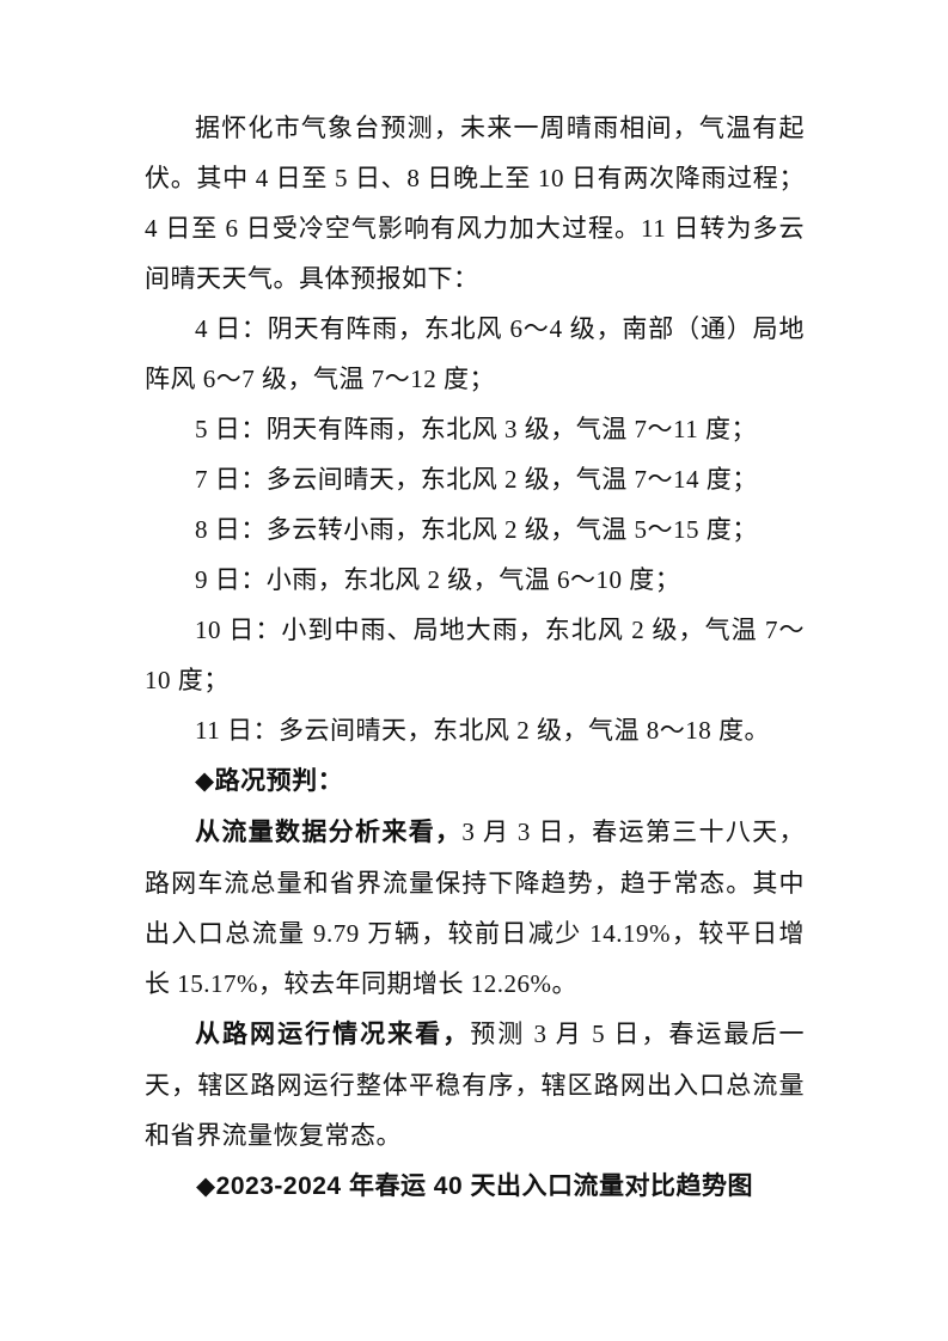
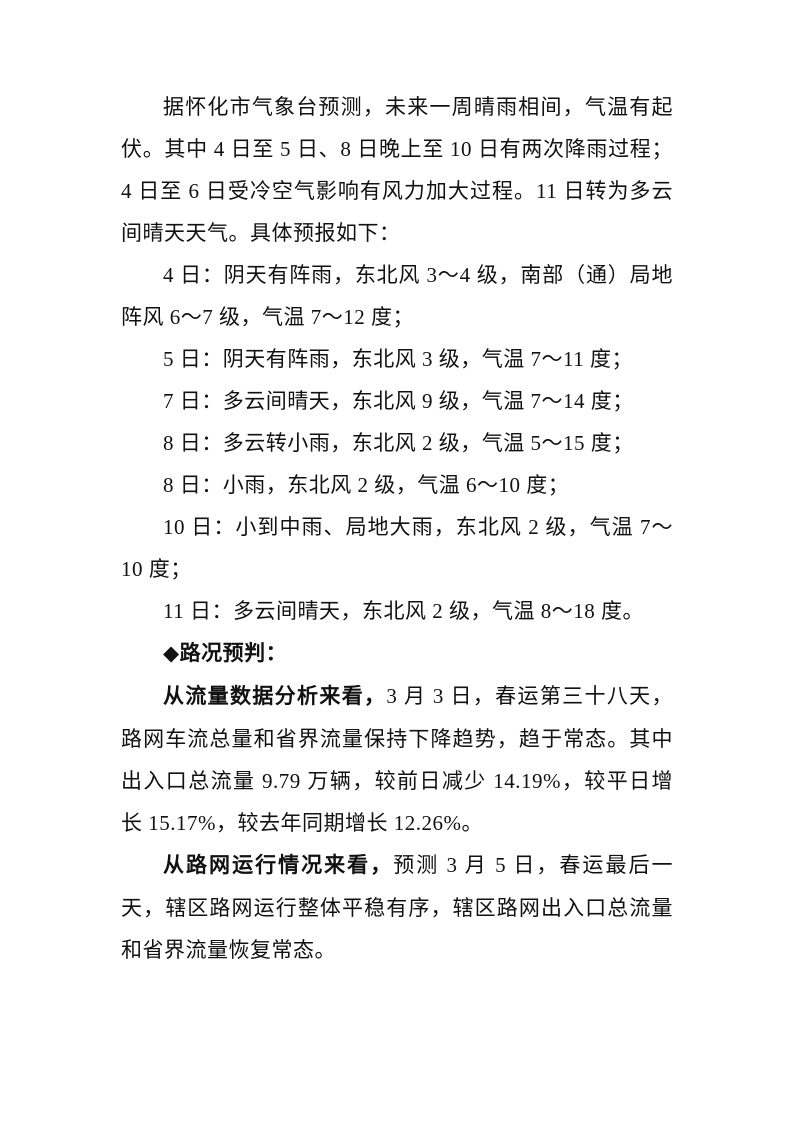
  据怀化市气象台预测，未来一周晴雨相间，气温有起伏。其中 4 日至 5 日、8 日晚上至 10 日有两次降雨过程；4 日至 6 日受冷空气影响有风力加大过程。11 日转为多云间晴天天气。具体预报如下：
- 4 日：阴天有阵雨，东北风 6～4 级，南部（通）局地阵风 6～7 级，气温 7～12 度；
+ 4 日：阴天有阵雨，东北风 3～4 级，南部（通）局地阵风 6～7 级，气温 7～12 度；
  5 日：阴天有阵雨，东北风 3 级，气温 7～11 度；
- 7 日：多云间晴天，东北风 2 级，气温 7～14 度；
+ 7 日：多云间晴天，东北风 9 级，气温 7～14 度；
  8 日：多云转小雨，东北风 2 级，气温 5～15 度；
- 9 日：小雨，东北风 2 级，气温 6～10 度；
+ 8 日：小雨，东北风 2 级，气温 6～10 度；
  10 日：小到中雨、局地大雨，东北风 2 级，气温 7～10 度；
  11 日：多云间晴天，东北风 2 级，气温 8～18 度。
  ◆路况预判：
  从流量数据分析来看，3 月 3 日，春运第三十八天，路网车流总量和省界流量保持下降趋势，趋于常态。其中出入口总流量 9.79 万辆，较前日减少 14.19%，较平日增长 15.17%，较去年同期增长 12.26%。
  从路网运行情况来看，预测 3 月 5 日，春运最后一天，辖区路网运行整体平稳有序，辖区路网出入口总流量和省界流量恢复常态。
- ◆2023-2024 年春运 40 天出入口流量对比趋势图
